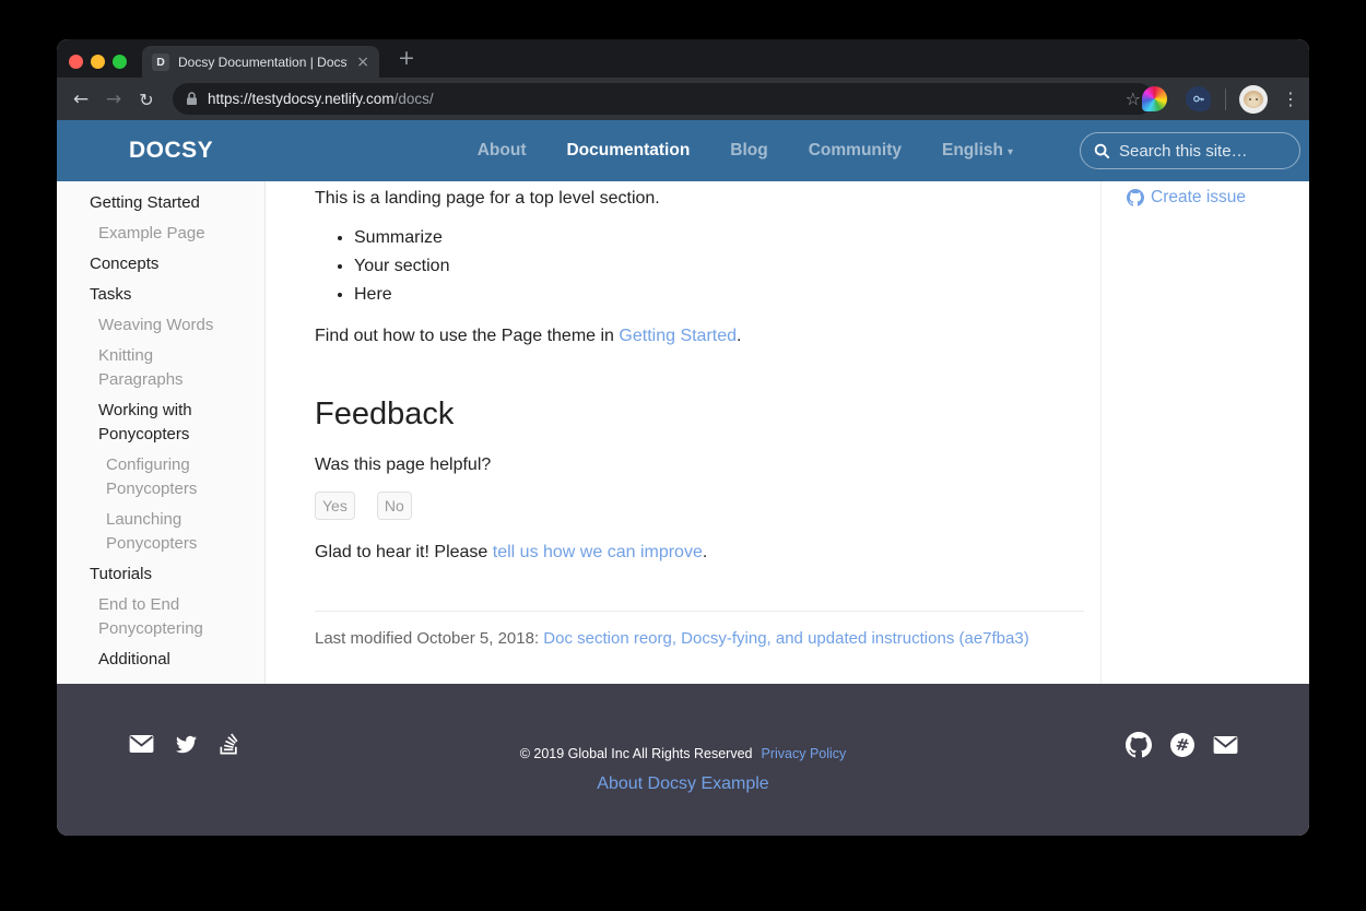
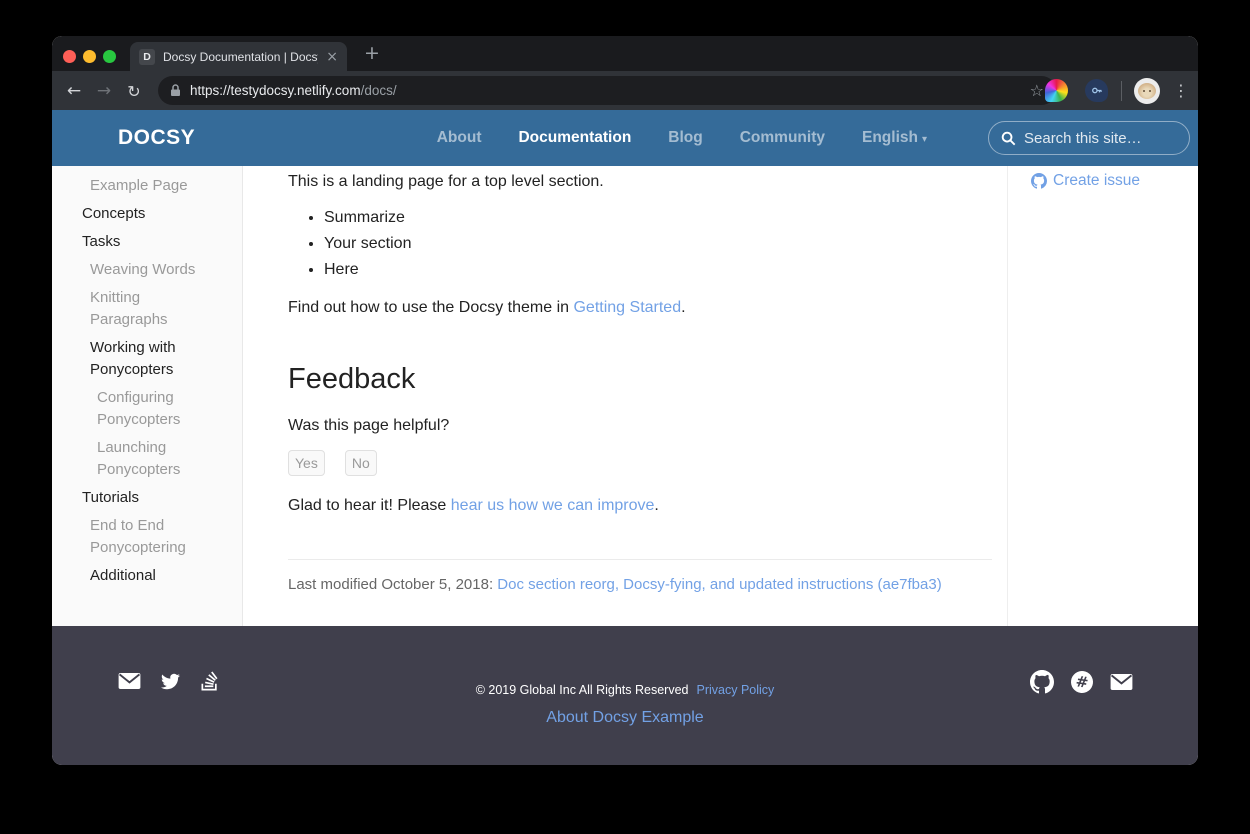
  D
  Docsy Documentation | Docs
  ×
  +
  ←
  →
  ↻
  https://testydocsy.netlify.com/docs/
  ☆
  ⋮
  DOCSY
  About
  Documentation
  Blog
  Community
  English ▾
  Search this site…
- Getting Started
  Example Page
  Concepts
  Tasks
  Weaving Words
  Knitting Paragraphs
  Working with Ponycopters
  Configuring Ponycopters
  Launching Ponycopters
  Tutorials
  End to End Ponycoptering
  Additional
  This is a landing page for a top level section.
  Summarize
  Your section
  Here
- Find out how to use the Page theme in Getting Started.
+ Find out how to use the Docsy theme in Getting Started.
  Feedback
  Was this page helpful?
  Yes
  No
- Glad to hear it! Please tell us how we can improve.
+ Glad to hear it! Please hear us how we can improve.
  Last modified October 5, 2018: Doc section reorg, Docsy-fying, and updated instructions (ae7fba3)
  Create issue
  © 2019 Global Inc All Rights Reserved Privacy Policy
  About Docsy Example
